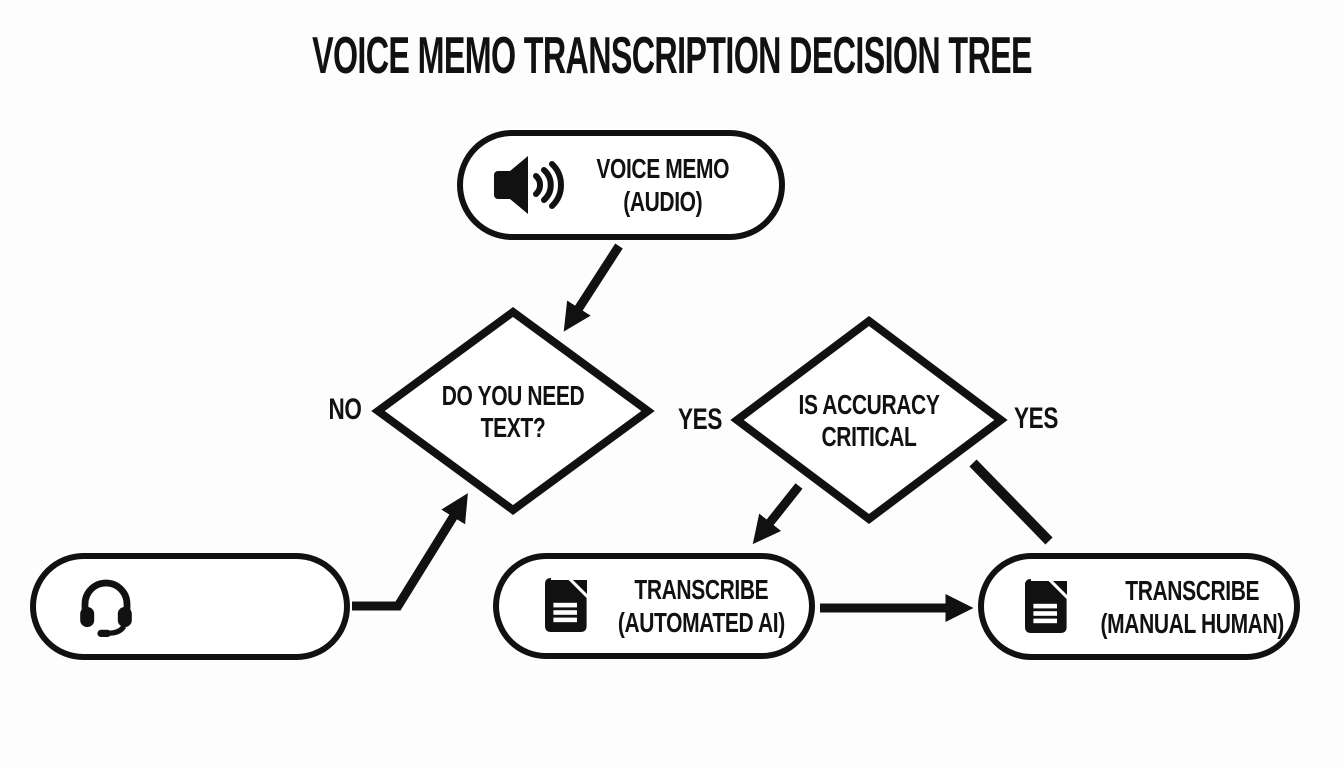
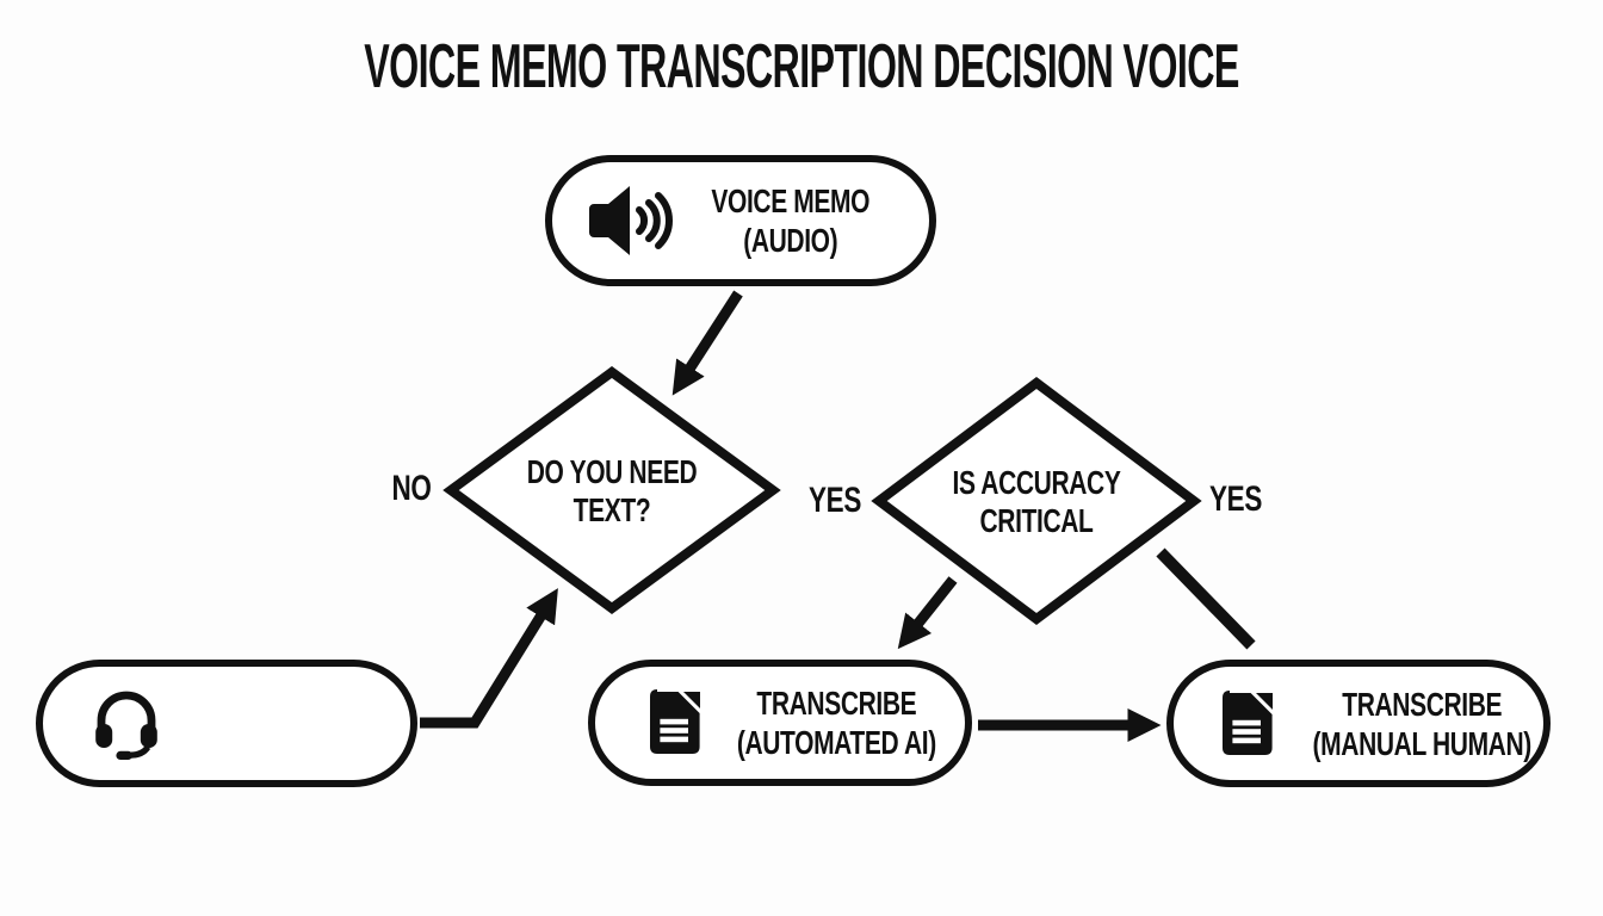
- VOICE MEMO TRANSCRIPTION DECISION TREE
+ VOICE MEMO TRANSCRIPTION DECISION VOICE
  VOICE MEMO
  (AUDIO)
  TRANSCRIBE
  (AUTOMATED AI)
  TRANSCRIBE
  (MANUAL HUMAN)
  DO YOU NEED
  TEXT?
  IS ACCURACY
  CRITICAL
  NO
  YES
  YES
